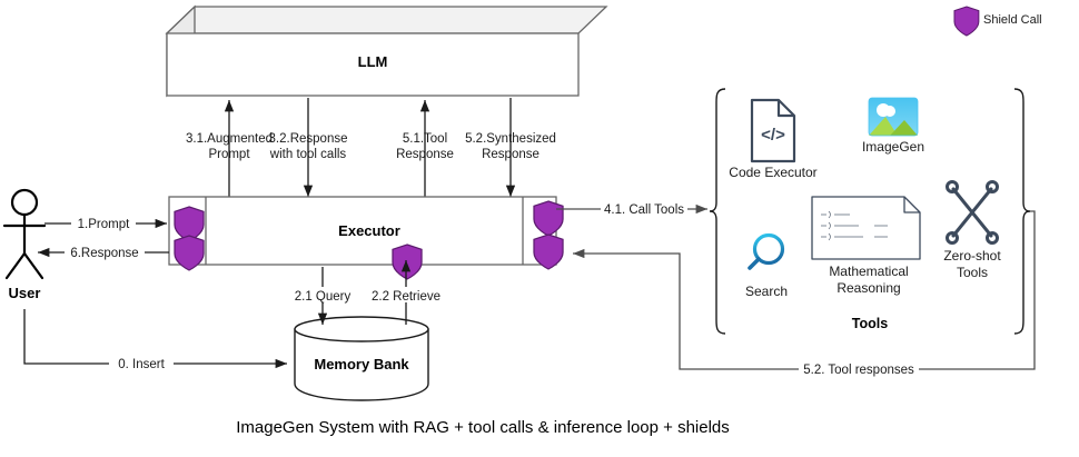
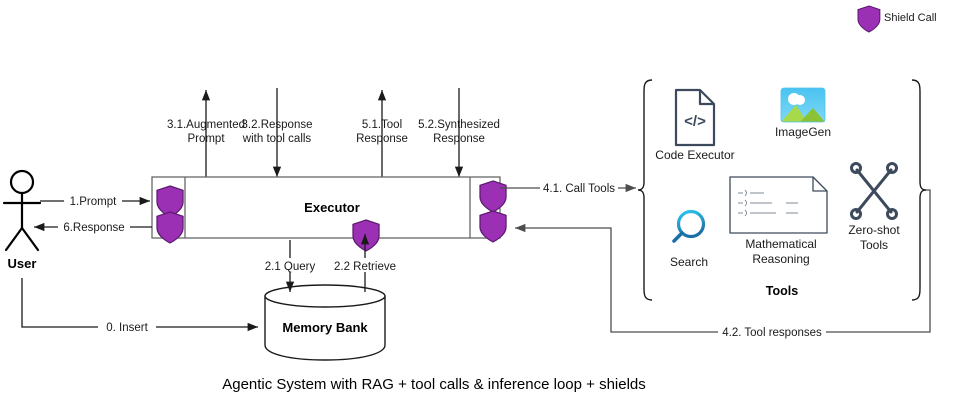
- LLM
  3.1.Augmented
  Prompt
  3.2.Response
  with tool calls
  5.1.Tool
  Response
  5.2.Synthesized
  Response
  Executor
  User
  1.Prompt
  6.Response
  Memory Bank
  2.1 Query
  2.2 Retrieve
  0. Insert
  Tools
  </>
  Code Executor
  ImageGen
  Search
  Mathematical
  Reasoning
  Zero-shot
  Tools
  4.1. Call Tools
- 5.2. Tool responses
+ 4.2. Tool responses
  Shield Call
- ImageGen System with RAG + tool calls & inference loop + shields
+ Agentic System with RAG + tool calls & inference loop + shields
